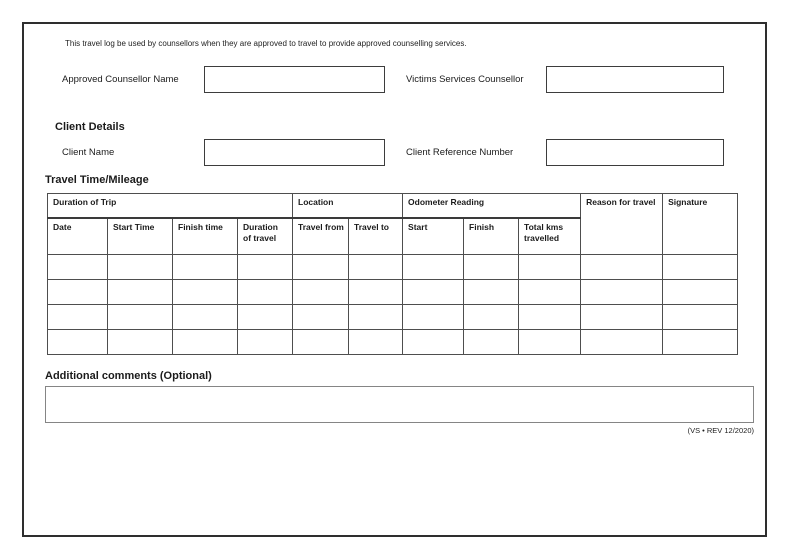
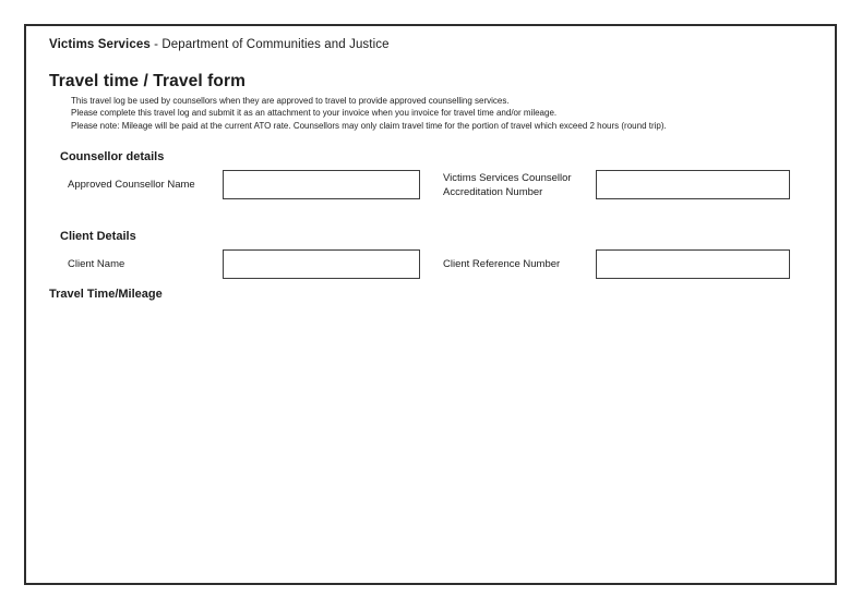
+ Victims Services - Department of Communities and Justice
+ Travel time / Travel form
  This travel log be used by counsellors when they are approved to travel to provide approved counselling services.
+ Please complete this travel log and submit it as an attachment to your invoice when you invoice for travel time and/or mileage.
+ Please note: Mileage will be paid at the current ATO rate. Counsellors may only claim travel time for the portion of travel which exceed 2 hours (round trip).
+ Counsellor details
  Approved Counsellor Name
  Victims Services Counsellor
+ Accreditation Number
  Client Details
  Client Name
  Client Reference Number
  Travel Time/Mileage
- Duration of Trip	Location	Odometer Reading	Reason for travel	Signature
- Date	Start Time	Finish time	Duration of travel	Travel from	Travel to	Start	Finish	Total kms travelled
- Additional comments (Optional)
- (VS • REV 12/2020)
